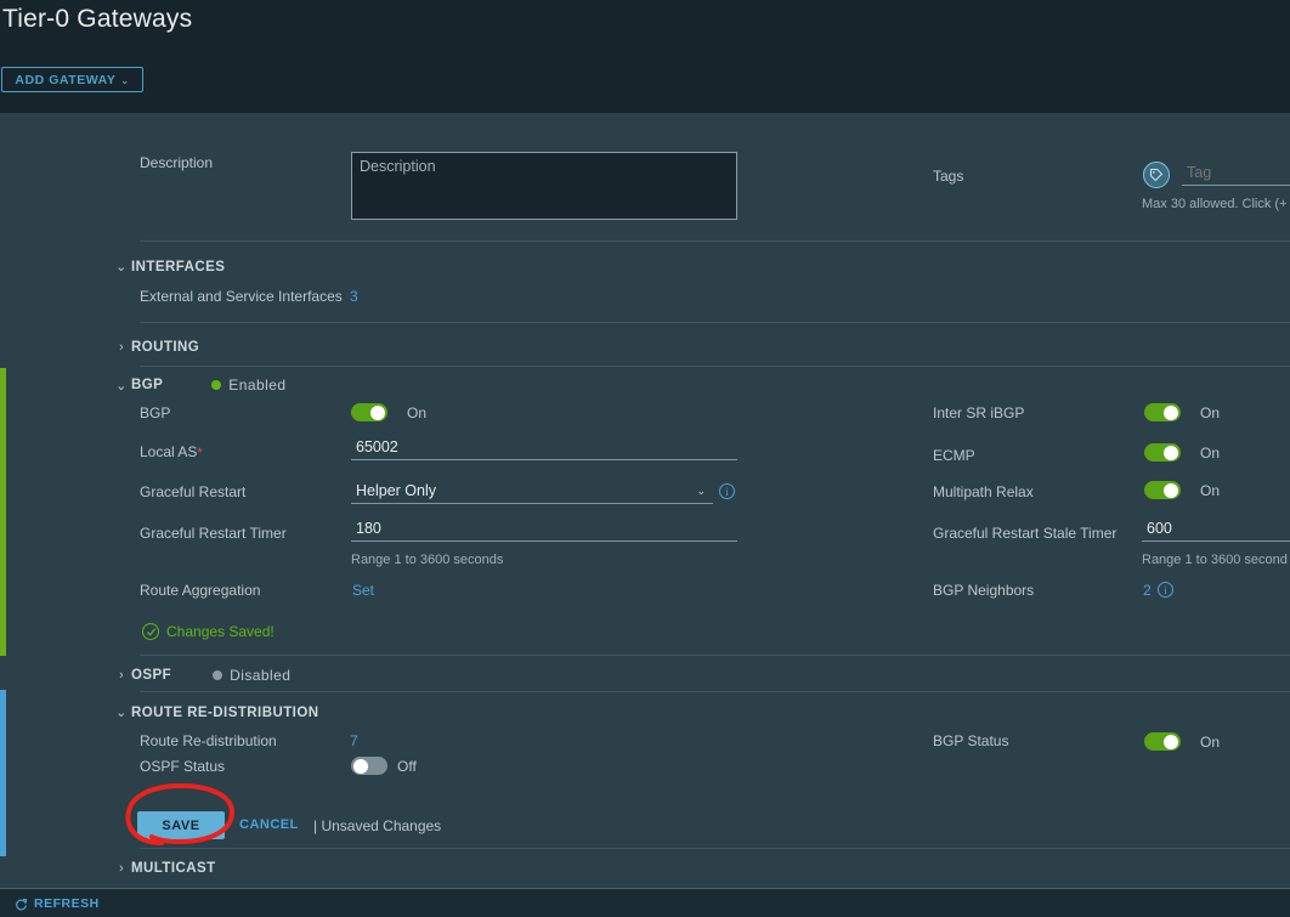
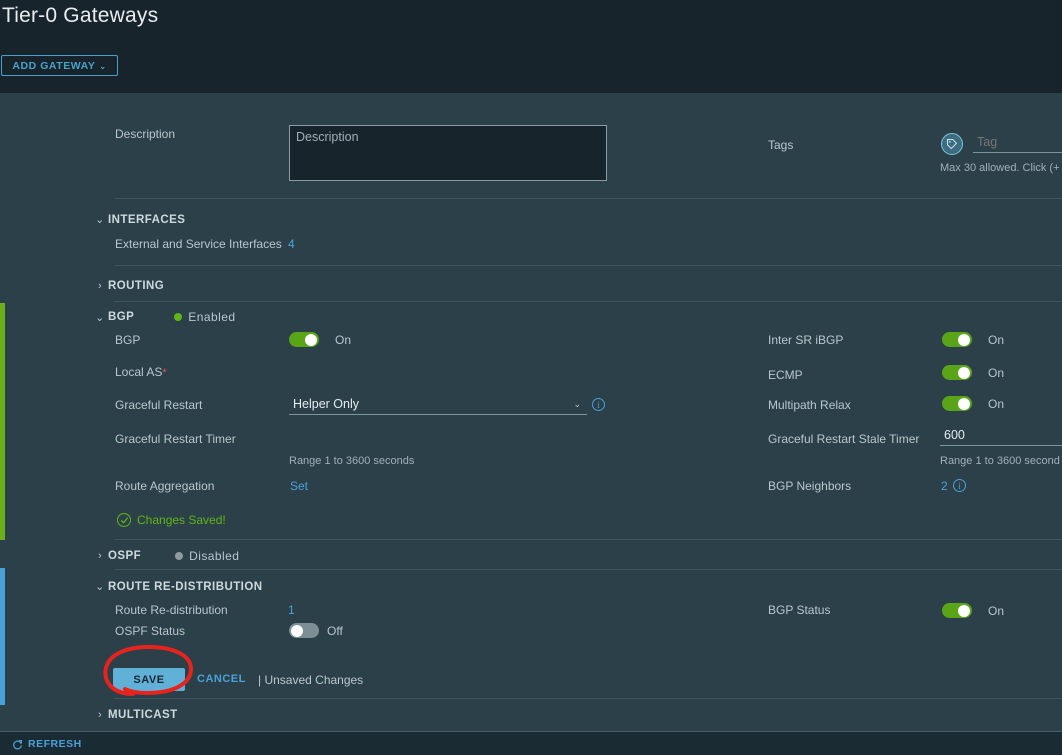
  Tier-0 Gateways
  ADD GATEWAY
  ⌄
  Description
  Description
  Tags
  Tag
  Max 30 allowed. Click (+
  ⌄
  INTERFACES
  External and Service Interfaces
- 3
+ 4
  ›
  ROUTING
  ⌄
  BGP
  Enabled
  BGP
  On
  Local AS
- 65002
  Graceful Restart
  Helper Only
  ⌄
  i
  Graceful Restart Timer
- 180
  Range 1 to 3600 seconds
  Route Aggregation
  Set
  Changes Saved!
  Inter SR iBGP
  On
  ECMP
  On
  Multipath Relax
  On
  Graceful Restart Stale Timer
  600
  Range 1 to 3600 second
  BGP Neighbors
  2
  i
  ›
  OSPF
  Disabled
  ⌄
  ROUTE RE-DISTRIBUTION
  Route Re-distribution
- 7
+ 1
  OSPF Status
  Off
  BGP Status
  On
  SAVE
  CANCEL
  | Unsaved Changes
  ›
  MULTICAST
  REFRESH
